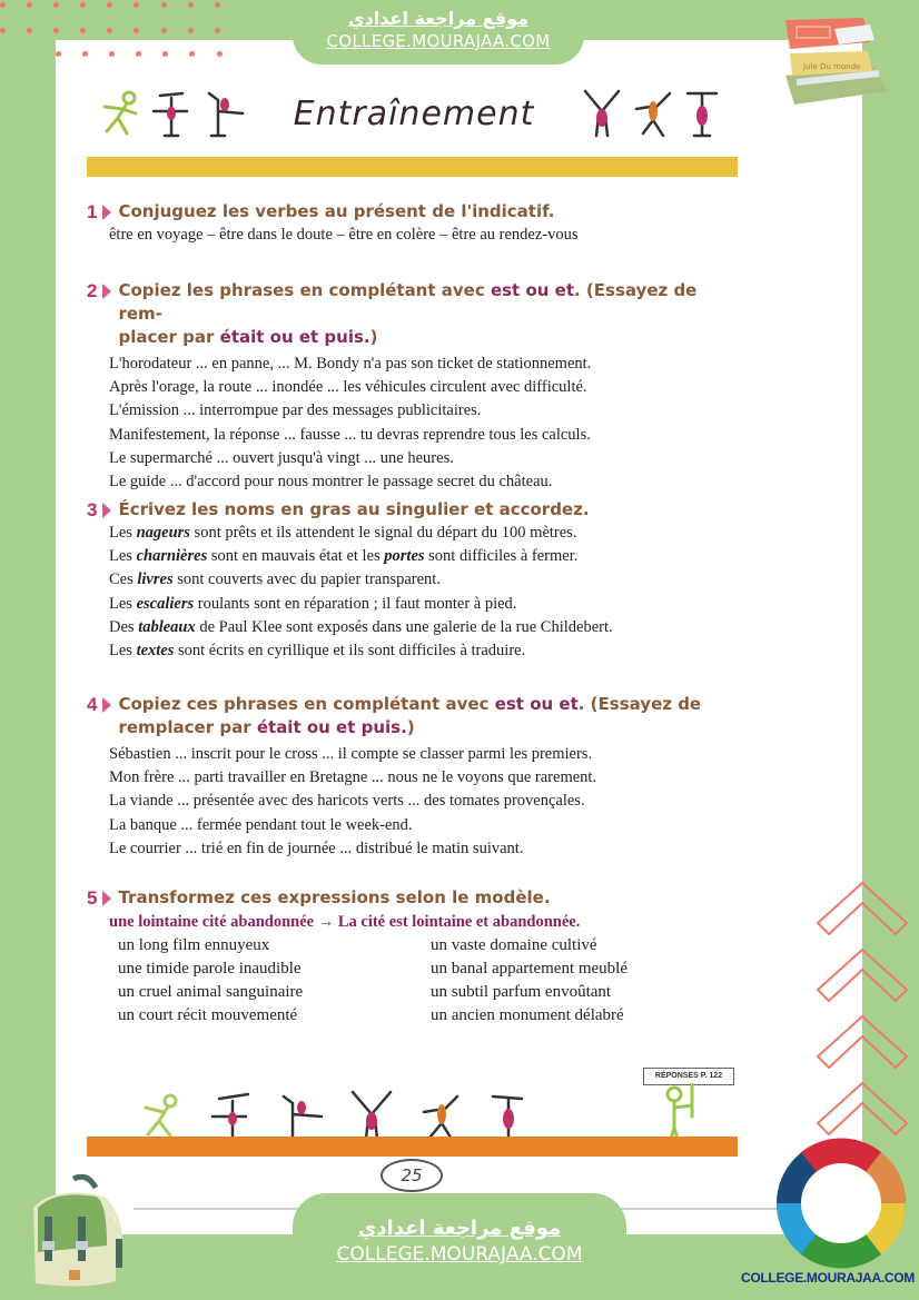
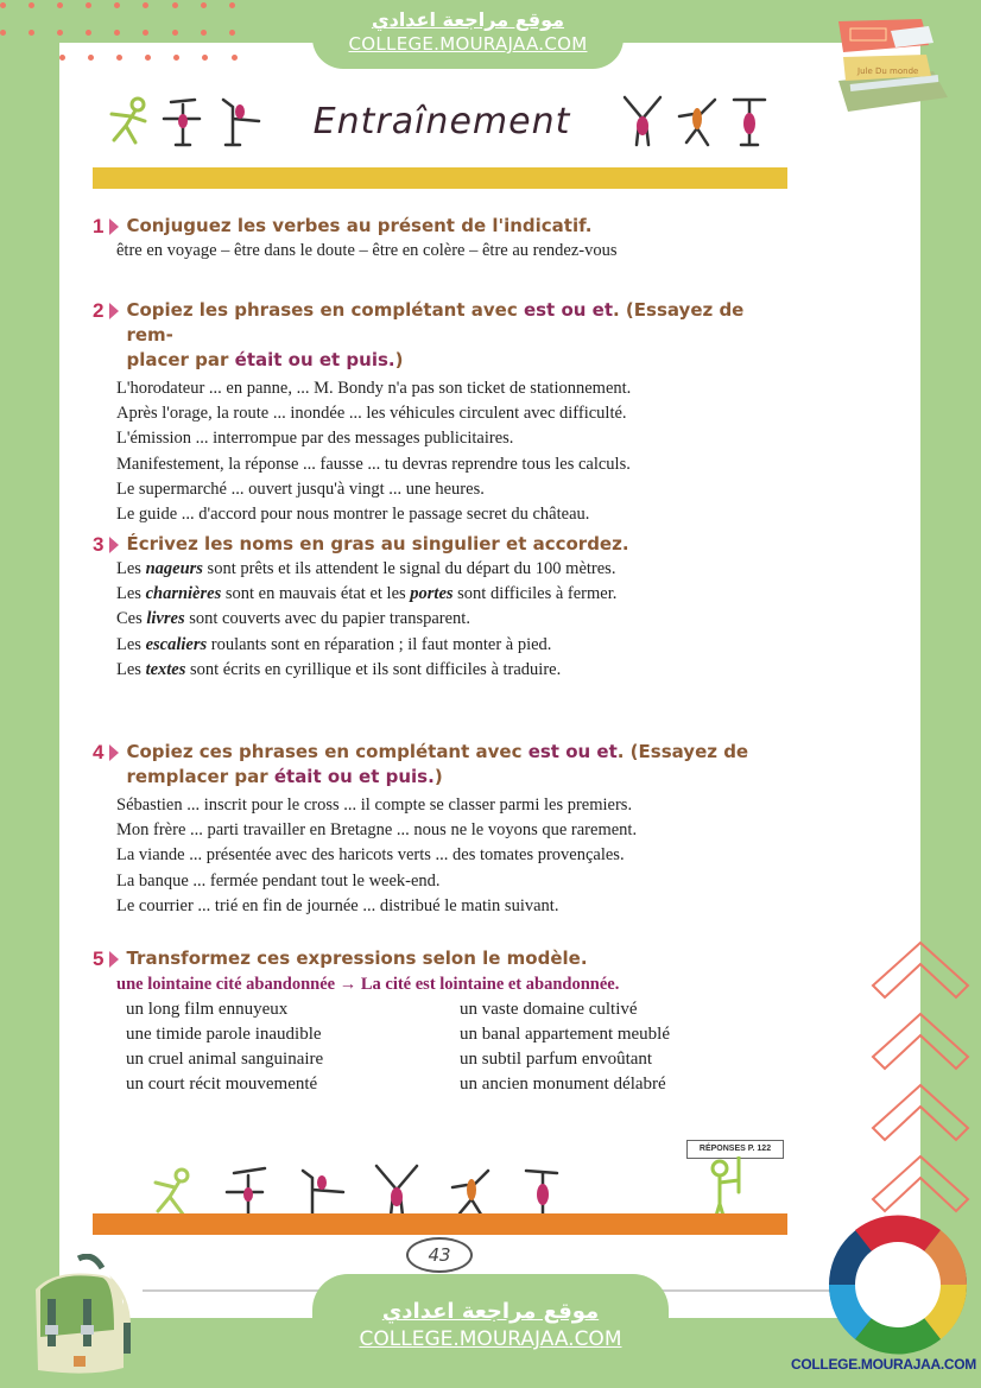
  موقع مراجعة اعدادي
  COLLEGE.MOURAJAA.COM
  Jule Du monde
  Entraînement
  1
  Conjuguez les verbes au présent de l'indicatif.
  être en voyage – être dans le doute – être en colère – être au rendez-vous
  2
  Copiez les phrases en complétant avec est ou et. (Essayez de rem-
  placer par était ou et puis.)
  L'horodateur ... en panne, ... M. Bondy n'a pas son ticket de stationnement.
  Après l'orage, la route ... inondée ... les véhicules circulent avec difficulté.
  L'émission ... interrompue par des messages publicitaires.
  Manifestement, la réponse ... fausse ... tu devras reprendre tous les calculs.
  Le supermarché ... ouvert jusqu'à vingt ... une heures.
  Le guide ... d'accord pour nous montrer le passage secret du château.
  3
  Écrivez les noms en gras au singulier et accordez.
  Les nageurs sont prêts et ils attendent le signal du départ du 100 mètres.
  Les charnières sont en mauvais état et les portes sont difficiles à fermer.
  Ces livres sont couverts avec du papier transparent.
  Les escaliers roulants sont en réparation ; il faut monter à pied.
- Des tableaux de Paul Klee sont exposés dans une galerie de la rue Childebert.
  Les textes sont écrits en cyrillique et ils sont difficiles à traduire.
  4
  Copiez ces phrases en complétant avec est ou et. (Essayez de
  remplacer par était ou et puis.)
  Sébastien ... inscrit pour le cross ... il compte se classer parmi les premiers.
  Mon frère ... parti travailler en Bretagne ... nous ne le voyons que rarement.
  La viande ... présentée avec des haricots verts ... des tomates provençales.
  La banque ... fermée pendant tout le week-end.
  Le courrier ... trié en fin de journée ... distribué le matin suivant.
  5
  Transformez ces expressions selon le modèle.
  une lointaine cité abandonnée → La cité est lointaine et abandonnée.
  un long film ennuyeux
  une timide parole inaudible
  un cruel animal sanguinaire
  un court récit mouvementé
  un vaste domaine cultivé
  un banal appartement meublé
  un subtil parfum envoûtant
  un ancien monument délabré
- 25
+ 43
  موقع مراجعة اعدادي
  COLLEGE.MOURAJAA.COM
  COLLEGE.MOURAJAA.COM
